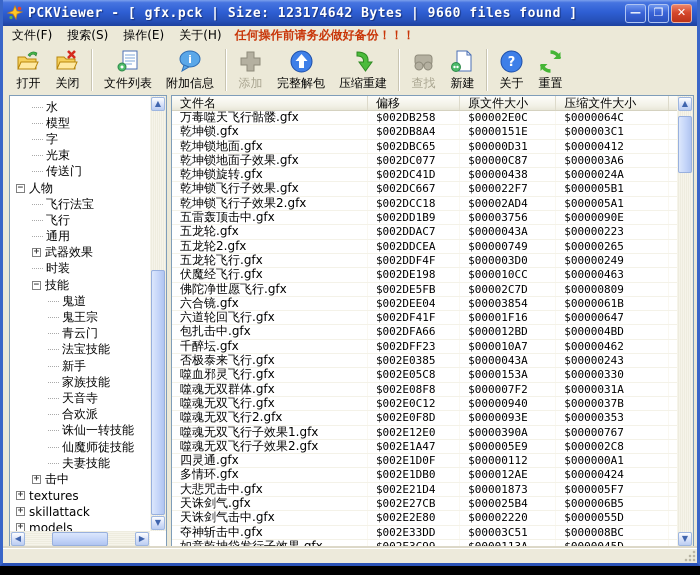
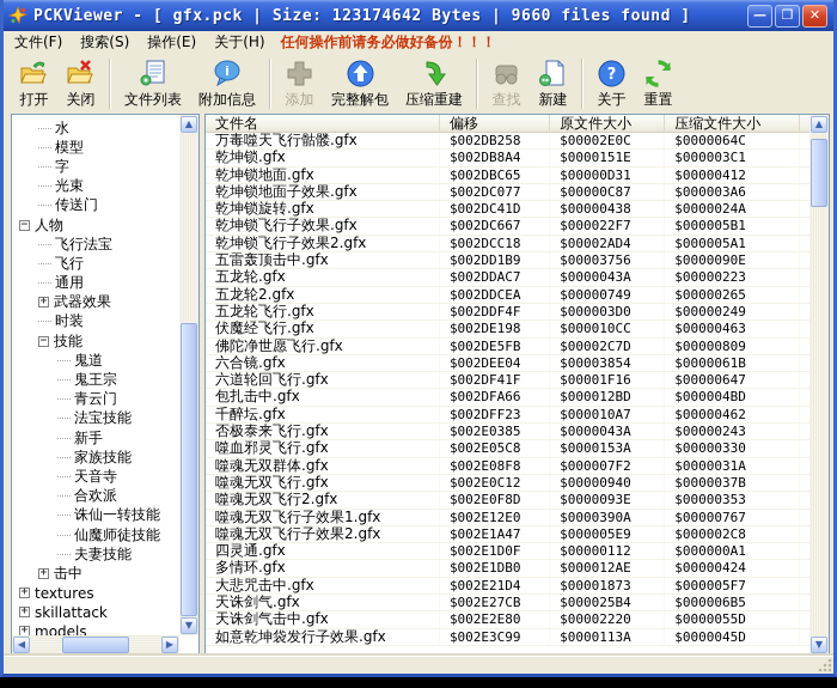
  PCKViewer - [ gfx.pck | Size: 123174642 Bytes | 9660 files found ]
  —
  ❐
  ✕
  文件(F)
  搜索(S)
  操作(E)
  关于(H)
  任何操作前请务必做好备份！！！
  打开
  关闭
  文件列表
  i
  附加信息
  添加
  完整解包
  压缩重建
  查找
  新建
  ?
  关于
  重置
  水
  模型
  字
  光束
  传送门
  −
  人物
  飞行法宝
  飞行
  通用
  +
  武器效果
  时装
  −
  技能
  鬼道
  鬼王宗
  青云门
  法宝技能
  新手
  家族技能
  天音寺
  合欢派
  诛仙一转技能
  仙魔师徒技能
  夫妻技能
  +
  击中
  +
  textures
  +
  skillattack
  +
  models
  ▲
  ▼
  ◀
  ▶
  文件名
  偏移
  原文件大小
  压缩文件大小
  万毒噬天飞行骷髅.gfx
  $002DB258
  $00002E0C
  $0000064C
  乾坤锁.gfx
  $002DB8A4
  $0000151E
  $000003C1
  乾坤锁地面.gfx
  $002DBC65
  $00000D31
  $00000412
  乾坤锁地面子效果.gfx
  $002DC077
  $00000C87
  $000003A6
  乾坤锁旋转.gfx
  $002DC41D
  $00000438
  $0000024A
  乾坤锁飞行子效果.gfx
  $002DC667
  $000022F7
  $000005B1
  乾坤锁飞行子效果2.gfx
  $002DCC18
  $00002AD4
  $000005A1
  五雷轰顶击中.gfx
  $002DD1B9
  $00003756
  $0000090E
  五龙轮.gfx
  $002DDAC7
  $0000043A
  $00000223
  五龙轮2.gfx
  $002DDCEA
  $00000749
  $00000265
  五龙轮飞行.gfx
  $002DDF4F
  $000003D0
  $00000249
  伏魔经飞行.gfx
  $002DE198
  $000010CC
  $00000463
  佛陀净世愿飞行.gfx
  $002DE5FB
  $00002C7D
  $00000809
  六合镜.gfx
  $002DEE04
  $00003854
  $0000061B
  六道轮回飞行.gfx
  $002DF41F
  $00001F16
  $00000647
  包扎击中.gfx
  $002DFA66
  $000012BD
  $000004BD
  千醉坛.gfx
  $002DFF23
  $000010A7
  $00000462
  否极泰来飞行.gfx
  $002E0385
  $0000043A
  $00000243
  噬血邪灵飞行.gfx
  $002E05C8
  $0000153A
  $00000330
  噬魂无双群体.gfx
  $002E08F8
  $000007F2
  $0000031A
  噬魂无双飞行.gfx
  $002E0C12
  $00000940
  $0000037B
  噬魂无双飞行2.gfx
  $002E0F8D
  $0000093E
  $00000353
  噬魂无双飞行子效果1.gfx
  $002E12E0
  $0000390A
  $00000767
  噬魂无双飞行子效果2.gfx
  $002E1A47
  $000005E9
  $000002C8
  四灵通.gfx
  $002E1D0F
  $00000112
  $000000A1
  多情环.gfx
  $002E1DB0
  $000012AE
  $00000424
  大悲咒击中.gfx
  $002E21D4
  $00001873
  $000005F7
  天诛剑气.gfx
  $002E27CB
  $000025B4
  $000006B5
  天诛剑气击中.gfx
  $002E2E80
  $00002220
  $0000055D
- 夺神斩击中.gfx
- $002E33DD
- $00003C51
- $000008BC
  如意乾坤袋发行子效果.gfx
  $002E3C99
  $0000113A
  $0000045D
  ▲
  ▼
